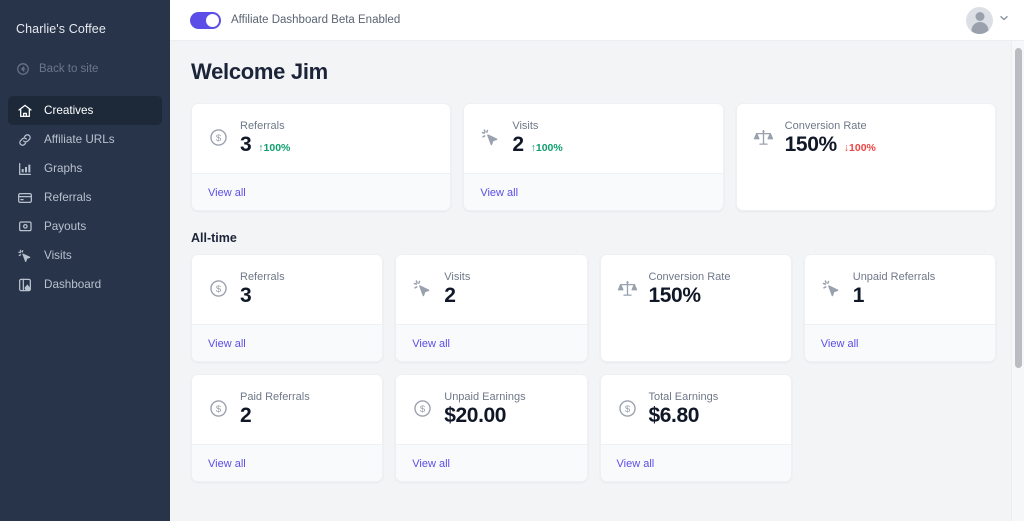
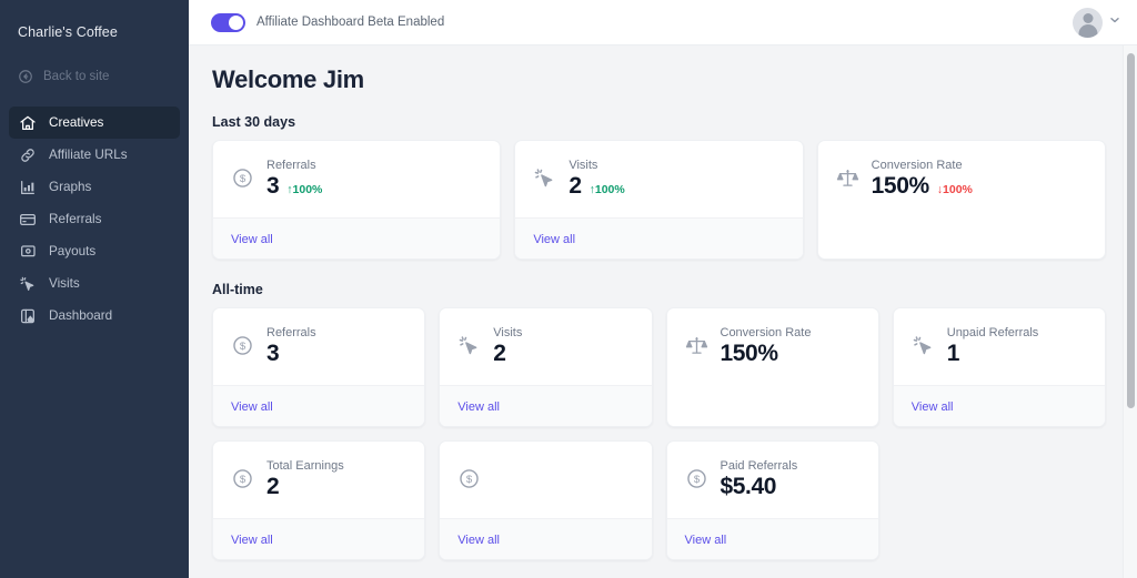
  Charlie's Coffee
  Back to site
  Creatives
  Affiliate URLs
  Graphs
  Referrals
  Payouts
  Visits
  Dashboard
  Affiliate Dashboard Beta Enabled
  Welcome Jim
+ Last 30 days
  $
  Referrals
  3
  ↑100%
  View all
  Visits
  2
  ↑100%
  View all
  Conversion Rate
  150%
  ↓100%
  All-time
  $
  Referrals
  3
  View all
  Visits
  2
  View all
  Conversion Rate
  150%
  Unpaid Referrals
  1
  View all
  $
- Paid Referrals
+ Total Earnings
  2
  View all
  $
- Unpaid Earnings
- $20.00
  View all
  $
- Total Earnings
+ Paid Referrals
- $6.80
+ $5.40
  View all
